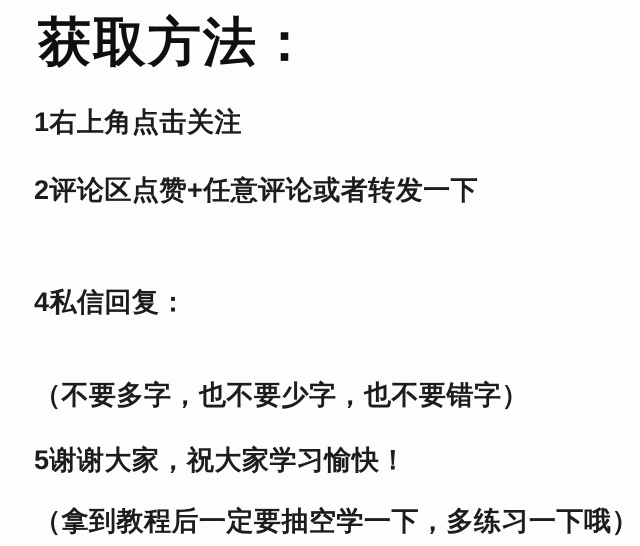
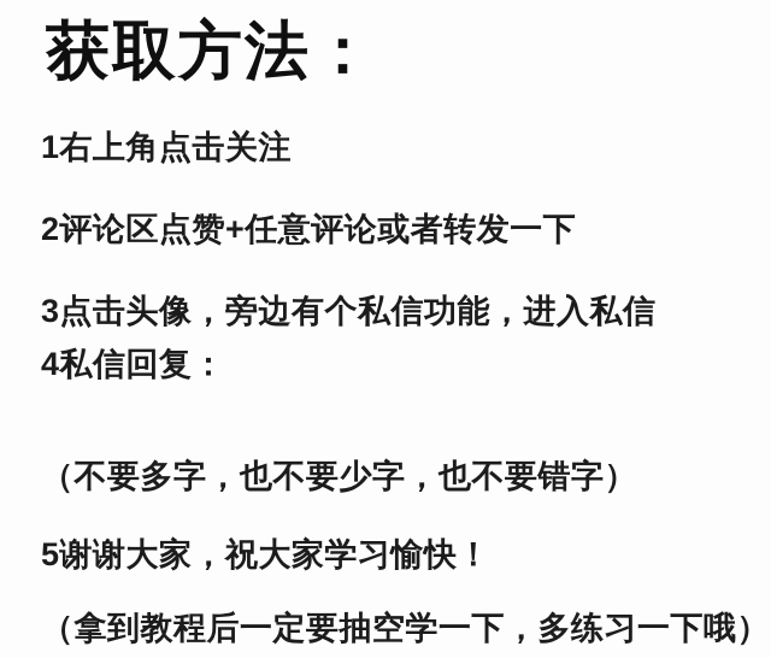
  获取方法：
  1右上角点击关注
  2评论区点赞+任意评论或者转发一下
+ 3点击头像，旁边有个私信功能，进入私信
  4私信回复：
  （不要多字，也不要少字，也不要错字）
  5谢谢大家，祝大家学习愉快！
  （拿到教程后一定要抽空学一下，多练习一下哦）
